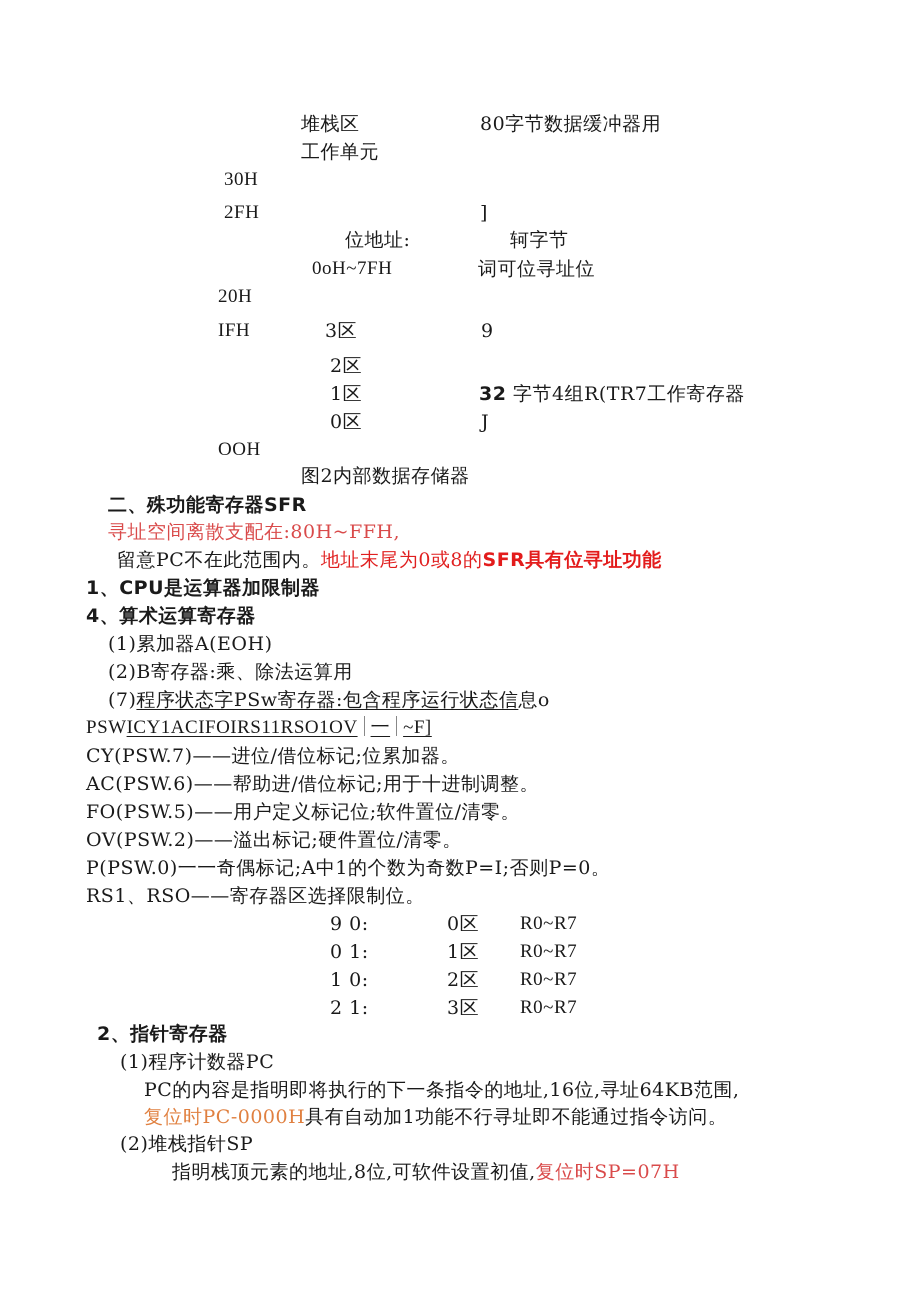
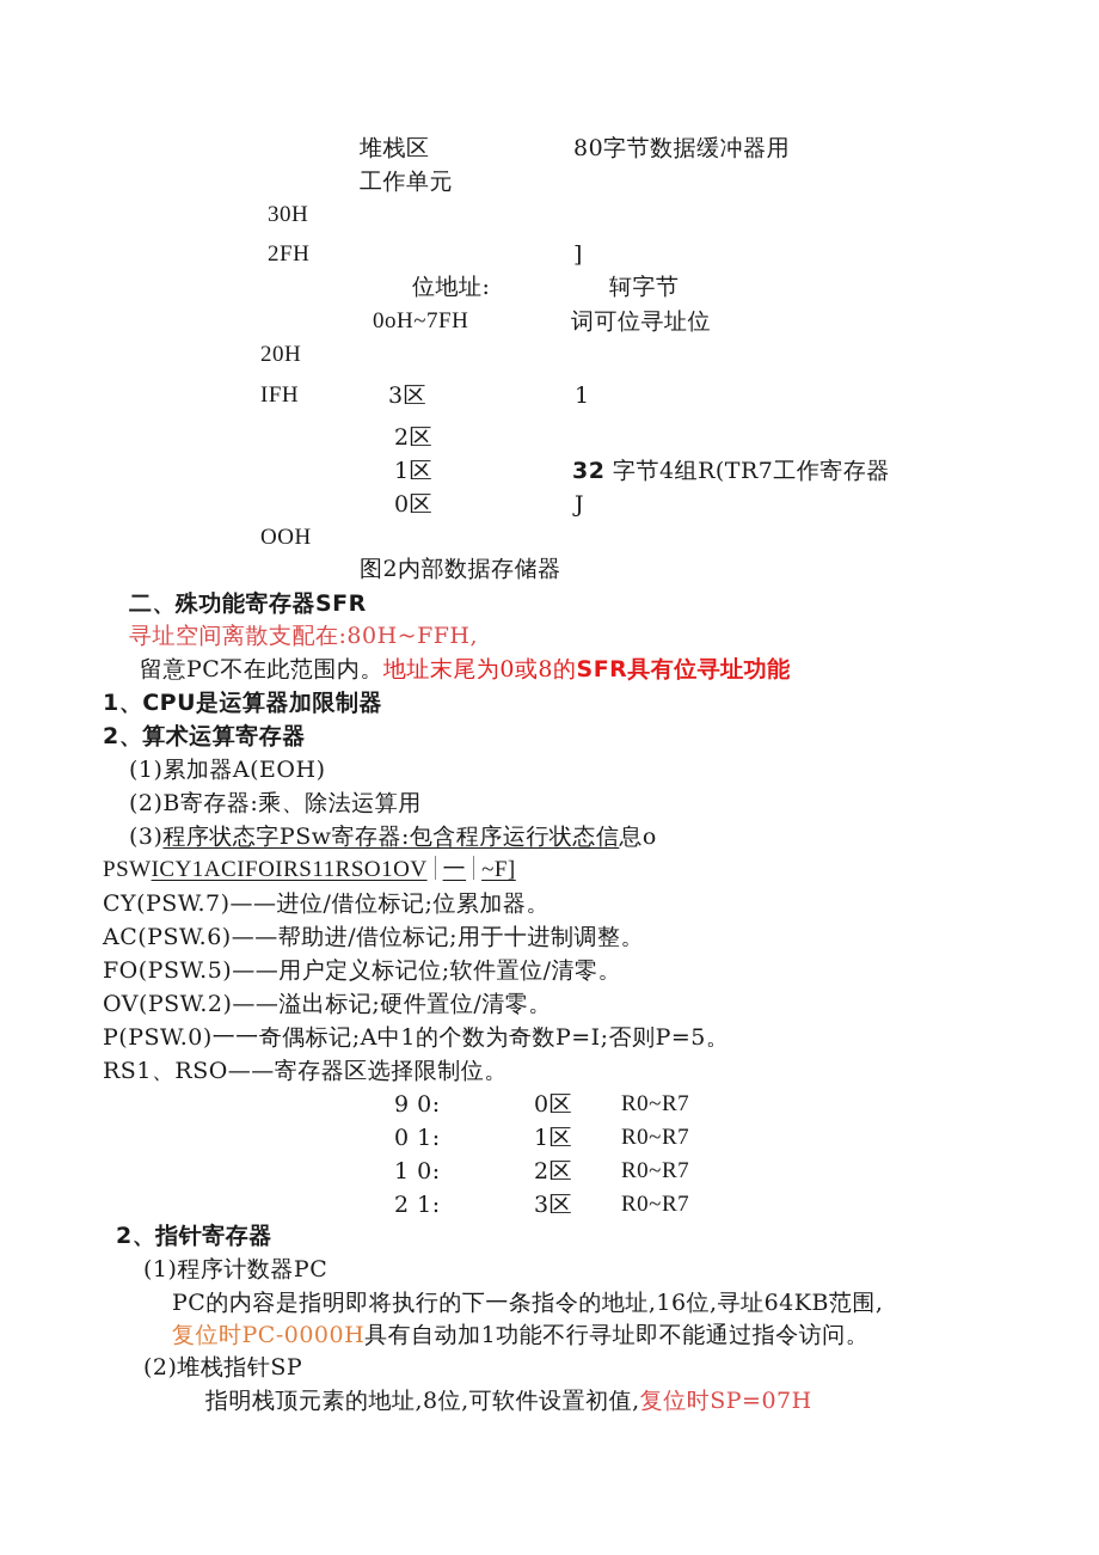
  堆栈区
  80字节数据缓冲器用
  工作单元
  30H
  2FH
  ]
  位地址:
  轲字节
  0oH~7FH
  词可位寻址位
  20H
  IFH
  3区
- 9
+ 1
  2区
  1区
  32 字节4组R(TR7工作寄存器
  0区
  J
  OOH
  图2内部数据存储器
  二、殊功能寄存器SFR
  寻址空间离散支配在:80H~FFH,
  留意PC不在此范围内。地址末尾为0或8的SFR具有位寻址功能
  1、CPU是运算器加限制器
- 4、算术运算寄存器
+ 2、算术运算寄存器
  (1)累加器A(EOH)
  (2)B寄存器:乘、除法运算用
- (7)程序状态字PSw寄存器:包含程序运行状态信息o
+ (3)程序状态字PSw寄存器:包含程序运行状态信息o
  PSWICY1ACIFOIRS11RSO1OV 一 ~F]
  CY(PSW.7)——进位/借位标记;位累加器。
  AC(PSW.6)——帮助进/借位标记;用于十进制调整。
  FO(PSW.5)——用户定义标记位;软件置位/清零。
  OV(PSW.2)——溢出标记;硬件置位/清零。
- P(PSW.0)一一奇偶标记;A中1的个数为奇数P=I;否则P=0。
+ P(PSW.0)一一奇偶标记;A中1的个数为奇数P=I;否则P=5。
  RS1、RSO——寄存器区选择限制位。
  9 0:
  0区
  R0~R7
  0 1:
  1区
  R0~R7
  1 0:
  2区
  R0~R7
  2 1:
  3区
  R0~R7
  2、指针寄存器
  (1)程序计数器PC
  PC的内容是指明即将执行的下一条指令的地址,16位,寻址64KB范围,
  复位时PC-0000H具有自动加1功能不行寻址即不能通过指令访问。
  (2)堆栈指针SP
  指明栈顶元素的地址,8位,可软件设置初值,复位时SP=07H
